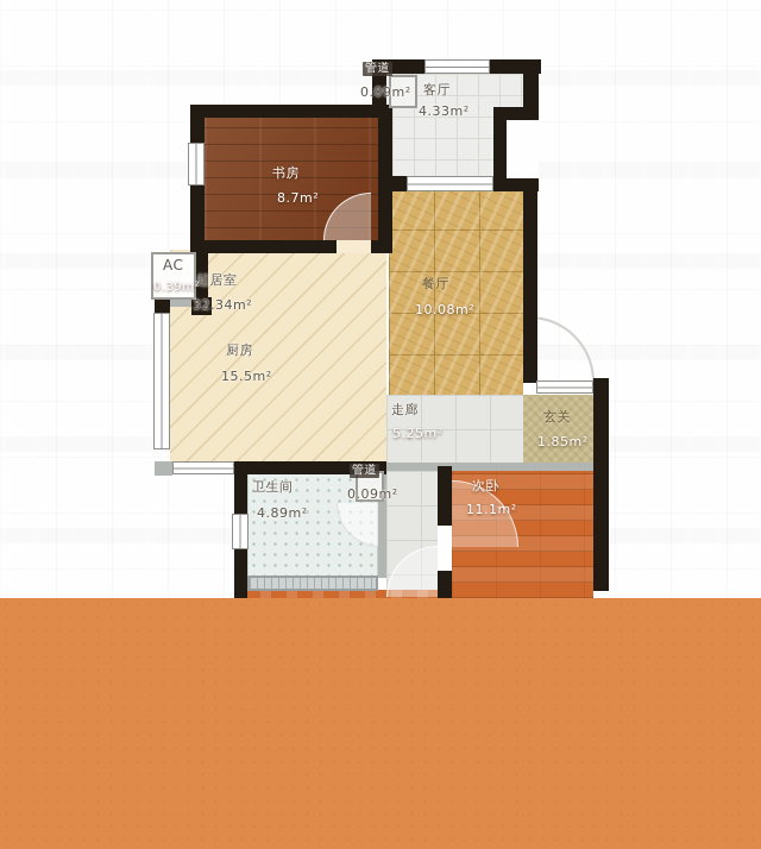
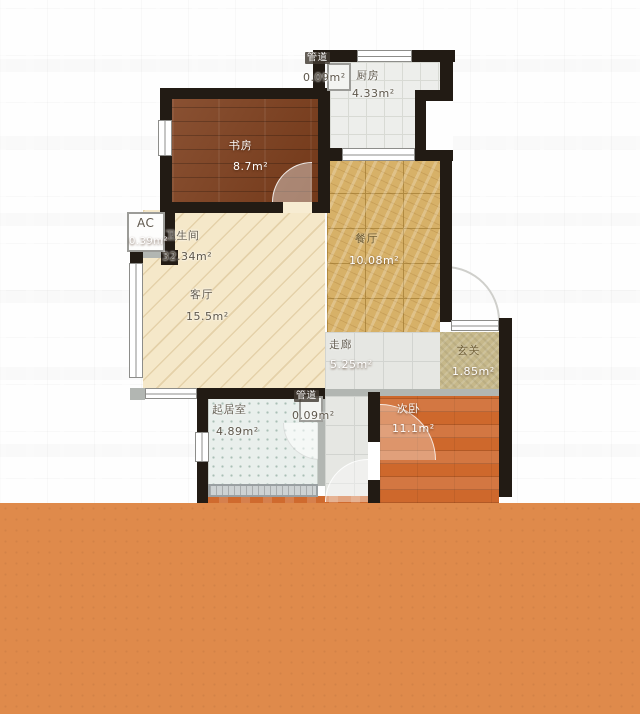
  管道
  0.09m²
- 客厅
+ 厨房
  4.33m²
  书房
  8.7m²
- 起居室
+ 卫生间
  32.34m²
- 厨房
+ 客厅
  15.5m²
  餐厅
  10.08m²
  走廊
  5.25m²
  玄关
  1.85m²
- 卫生间
+ 起居室
  4.89m²
  管道
  0.09m²
  次卧
  11.1m²
  AC
  0.39m²
